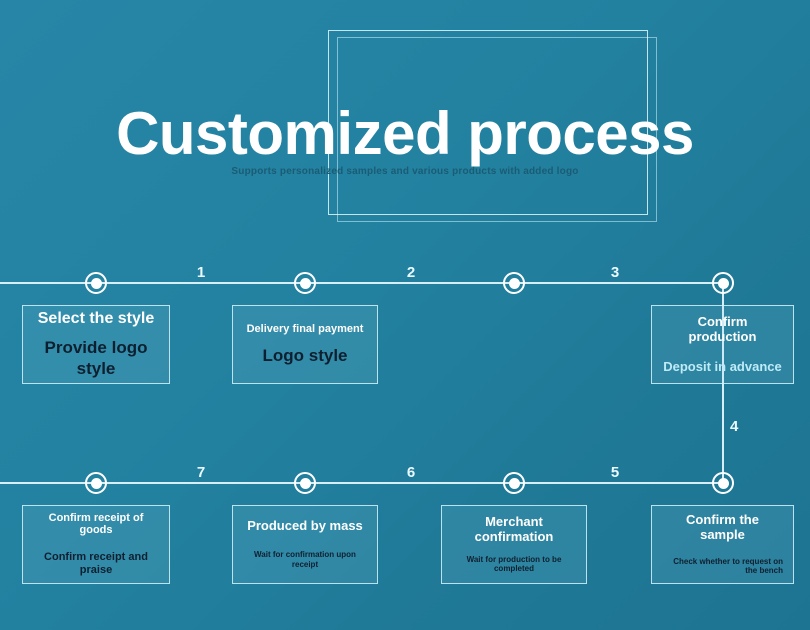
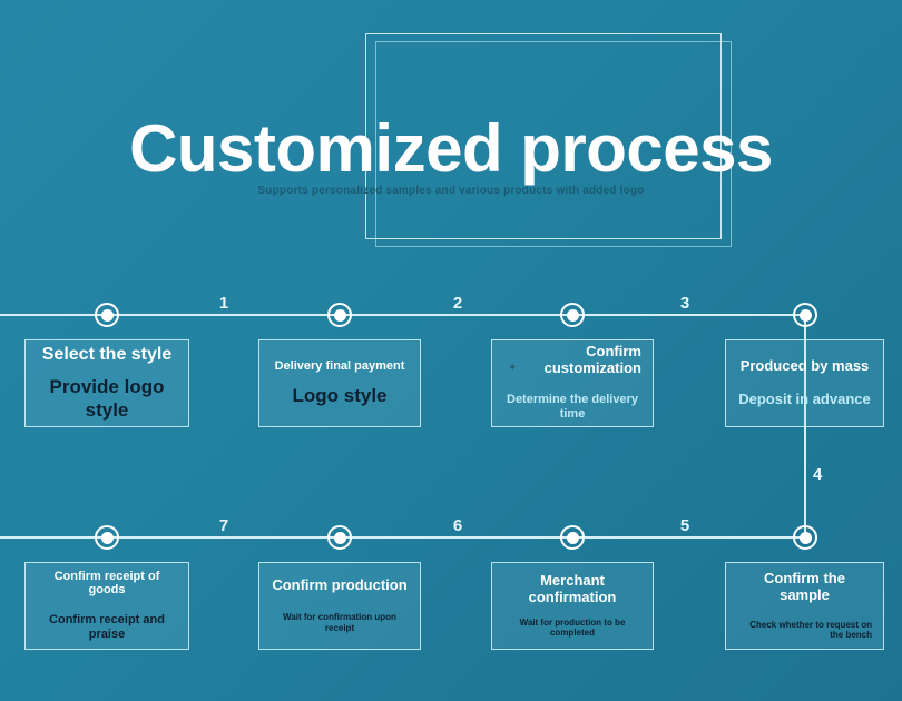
  Customized process
  Supports personalized samples and various products with added logo
  1
  2
  3
  4
  5
  6
  7
  Select the style
  Provide logo style
  Delivery final payment
  Logo style
+ ✦
+ Confirm customization
+ Determine the delivery time
- Confirm production
+ Produced by mass
  Deposit in advance
  Confirm receipt of goods
  Confirm receipt and praise
- Produced by mass
+ Confirm production
  Wait for confirmation upon receipt
  Merchant confirmation
  Wait for production to be completed
  Confirm the sample
  Check whether to request on the bench
